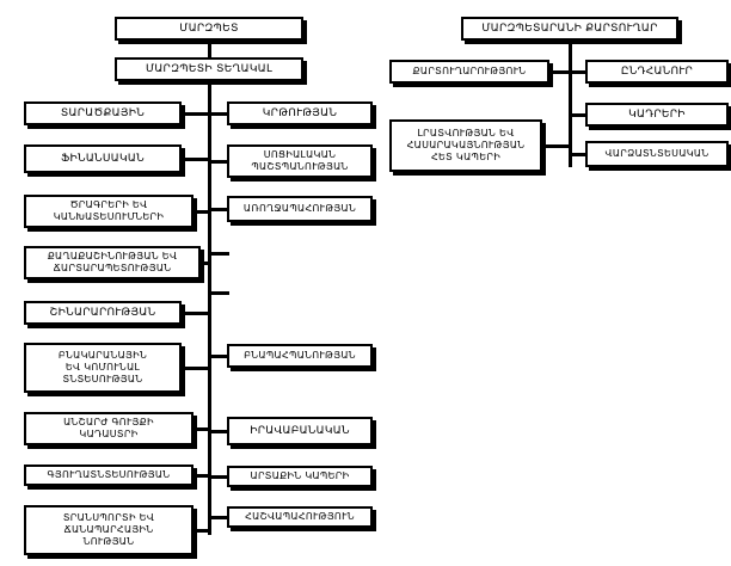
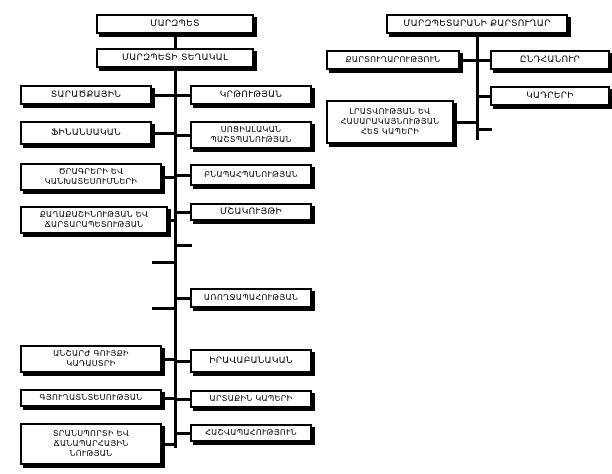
  ՄԱՐԶՊԵՏ
  ՄԱՐԶՊԵՏԻ ՏԵՂԱԿԱԼ
  ՄԱՐԶՊԵՏԱՐԱՆԻ ՔԱՐՏՈՒՂԱՐ
  ՏԱՐԱԾՔԱՅԻՆ
  ՖԻՆԱՆՍԱԿԱՆ
  ԾՐԱԳՐԵՐԻ ԵՎ
  ԿԱՆԽԱՏԵՍՈՒՄՆԵՐԻ
  ՔԱՂԱՔԱՇԻՆՈՒԹՅԱՆ ԵՎ
  ՃԱՐՏԱՐԱՊԵՏՈՒԹՅԱՆ
- ՇԻՆԱՐԱՐՈՒԹՅԱՆ
- ԲՆԱԿԱՐԱՆԱՅԻՆ
- ԵՎ ԿՈՄՈՒՆԱԼ
- ՏՆՏԵՍՈՒԹՅԱՆ
  ԱՆՇԱՐԺ ԳՈՒՅՔԻ
  ԿԱԴԱՍՏՐԻ
  ԳՅՈՒՂԱՏՆՏԵՍՈՒԹՅԱՆ
  ՏՐԱՆՍՊՈՐՏԻ ԵՎ
  ՃԱՆԱՊԱՐՀԱՅԻՆ
  ՆՈՒԹՅԱՆ
  ԿՐԹՈՒԹՅԱՆ
  ՍՈՑԻԱԼԱԿԱՆ
  ՊԱՇՏՊԱՆՈՒԹՅԱՆ
- ԱՌՈՂՋԱՊԱՀՈՒԹՅԱՆ
+ ԲՆԱՊԱՀՊԱՆՈՒԹՅԱՆ
+ ՄՇԱԿՈՒՅԹԻ
- ԲՆԱՊԱՀՊԱՆՈՒԹՅԱՆ
+ ԱՌՈՂՋԱՊԱՀՈՒԹՅԱՆ
  ԻՐԱՎԱԲԱՆԱԿԱՆ
  ԱՐՏԱՔԻՆ ԿԱՊԵՐԻ
  ՀԱՇՎԱՊԱՀՈՒԹՅՈՒՆ
  ՔԱՐՏՈՒՂԱՐՈՒԹՅՈՒՆ
  ԼՐԱՏՎՈՒԹՅԱՆ ԵՎ
  ՀԱՍԱՐԱԿԱՅՆՈՒԹՅԱՆ
  ՀԵՏ ԿԱՊԵՐԻ
  ԸՆԴՀԱՆՈՒՐ
  ԿԱԴՐԵՐԻ
- ՎԱՐՁԱՏՆՏԵՍԱԿԱՆ
